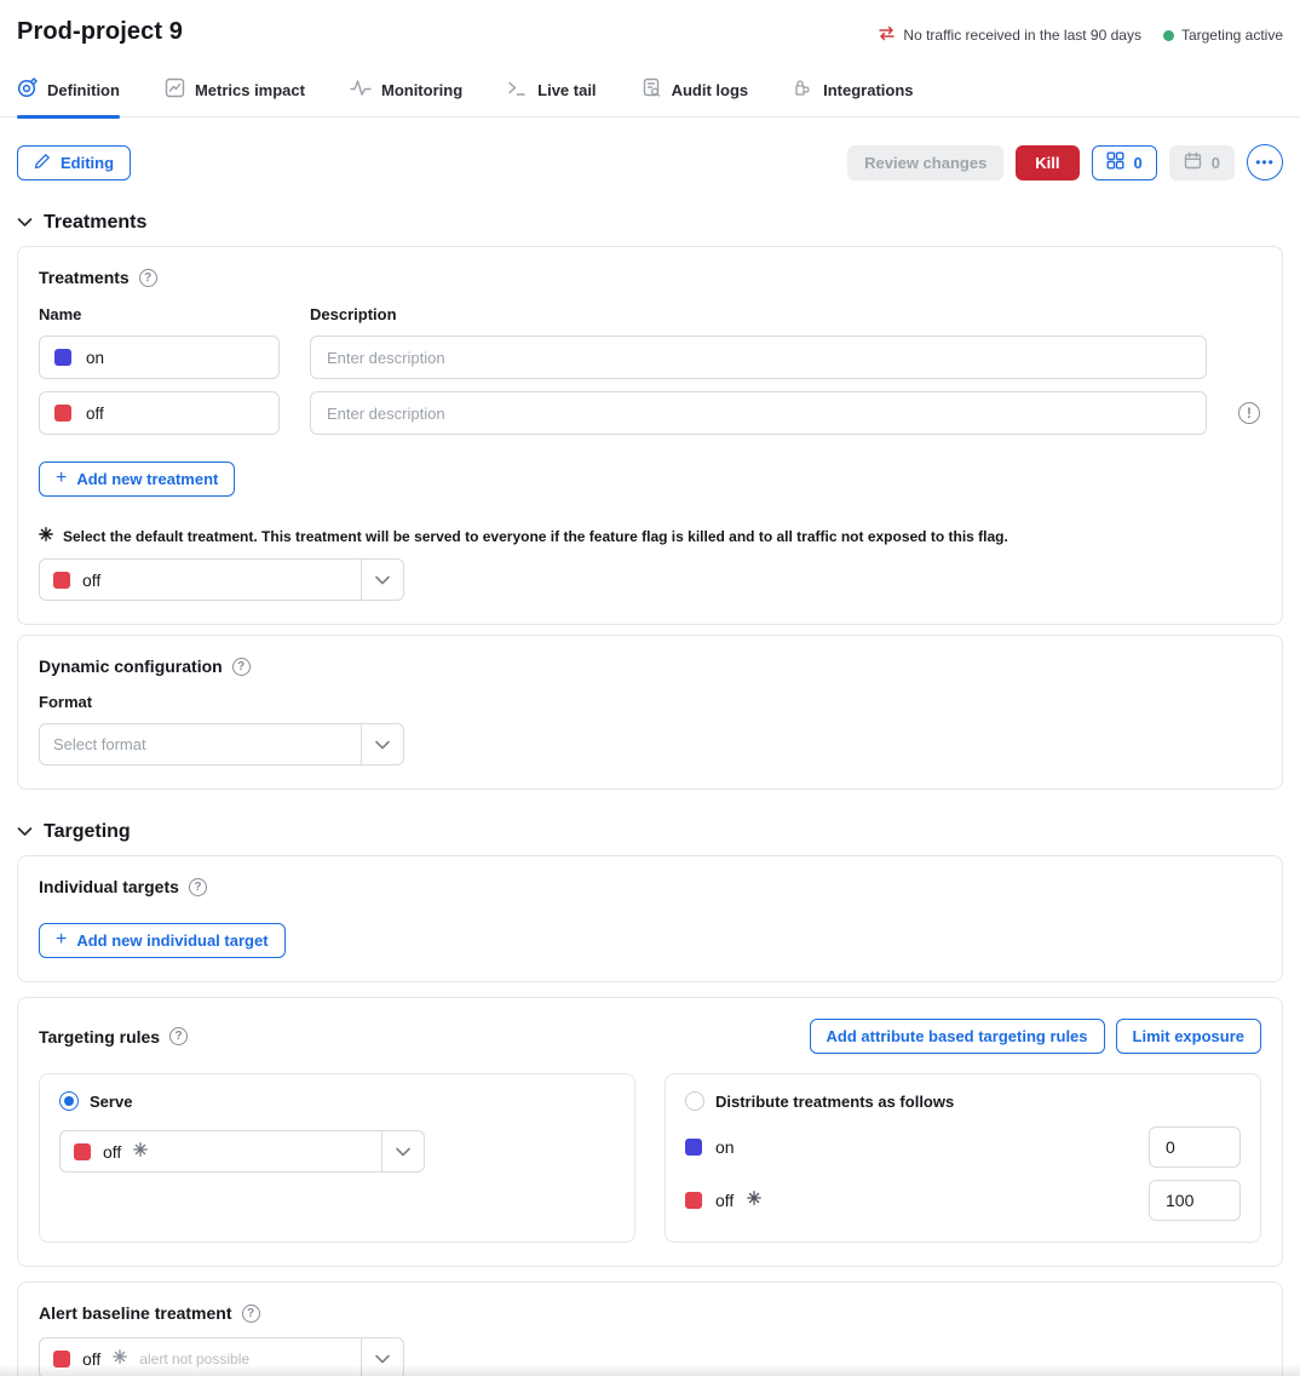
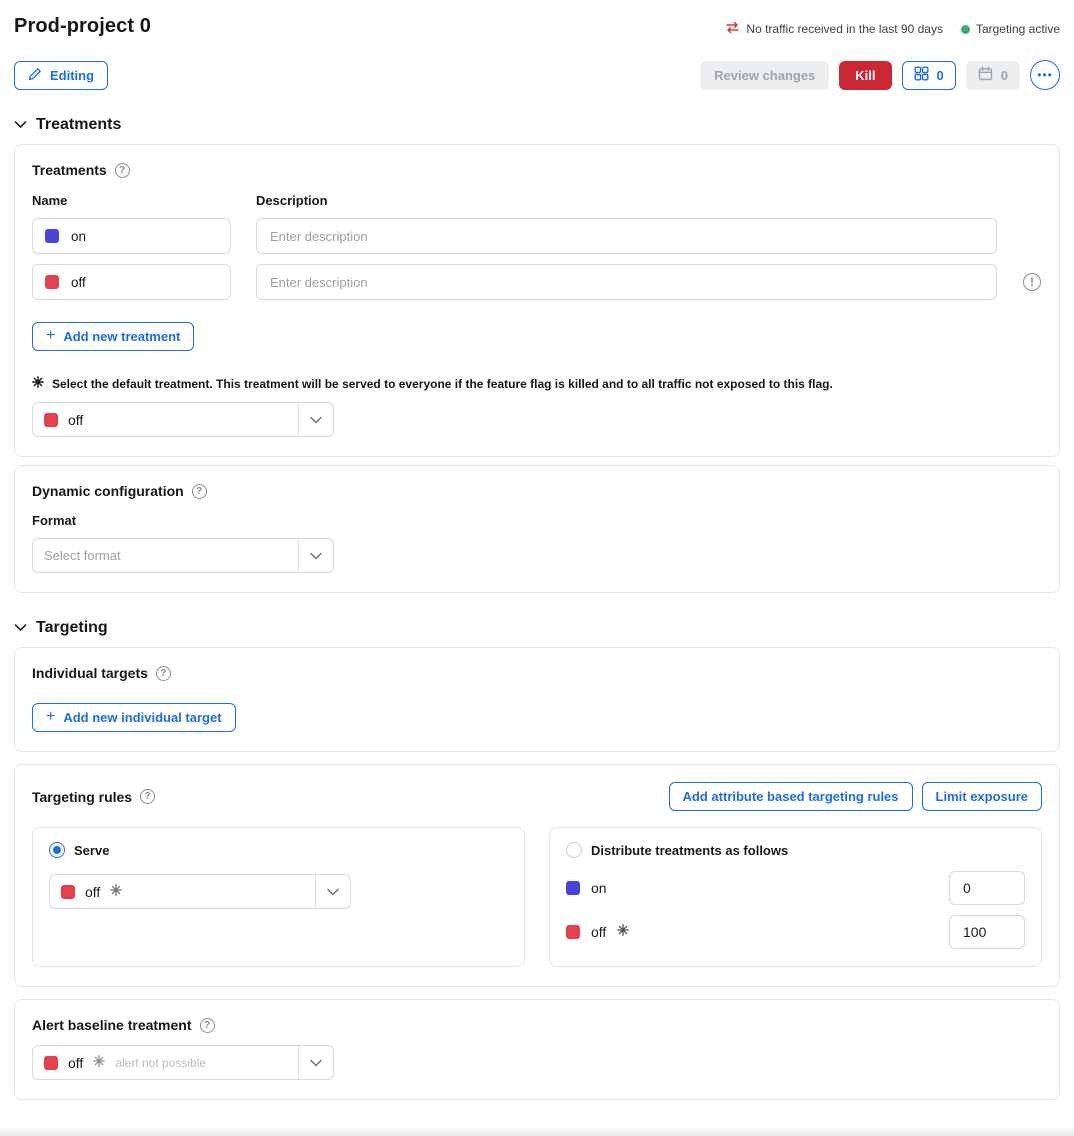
- Prod-project 9
+ Prod-project 0
  No traffic received in the last 90 days
  Targeting active
- Definition
- Metrics impact
- Monitoring
- Live tail
- Audit logs
- Integrations
  Editing
  Review changes
  Kill
  0
  0
  •••
  Treatments
  Treatments
  ?
  Name
  Description
  on
  Enter description
  off
  Enter description
  !
  +
  Add new treatment
  Select the default treatment. This treatment will be served to everyone if the feature flag is killed and to all traffic not exposed to this flag.
  off
  Dynamic configuration
  ?
  Format
  Select format
  Targeting
  Individual targets
  ?
  +
  Add new individual target
  Targeting rules
  ?
  Add attribute based targeting rules
  Limit exposure
  Serve
  off
  Distribute treatments as follows
  on
  0
  off
  100
  Alert baseline treatment
  ?
  off
  alert not possible
